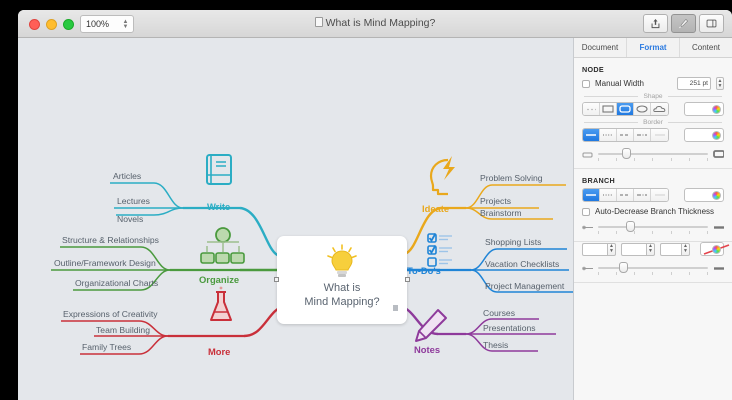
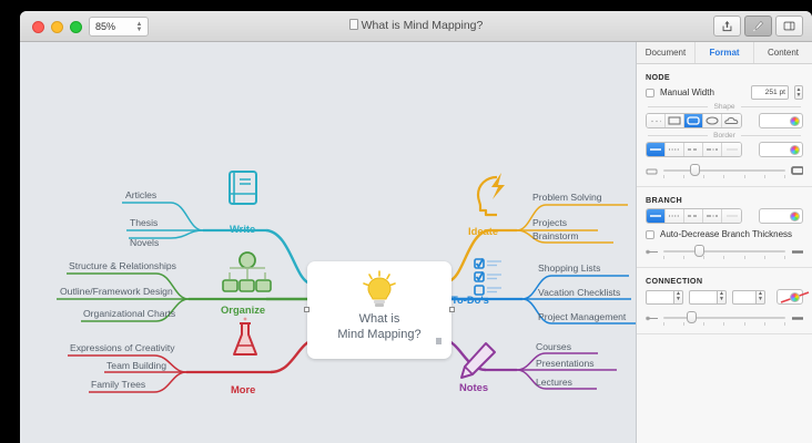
- 100%
+ 85%
  What is Mind Mapping?
  Write
  Organize
  More
  Ideate
  To-Do's
  Notes
  Articles
- Lectures
+ Thesis
  Novels
  Structure & Relationships
  Outline/Framework Design
  Organizational Charts
  Expressions of Creativity
  Team Building
  Family Trees
  Problem Solving
  Projects
  Brainstorm
  Shopping Lists
  Vacation Checklists
  Project Management
  Courses
  Presentations
- Thesis
+ Lectures
  What is
  Mind Mapping?
  Document
  Format
  Content
  NODE
  Manual Width
  BRANCH
  Auto-Decrease Branch Thickness
+ CONNECTION
